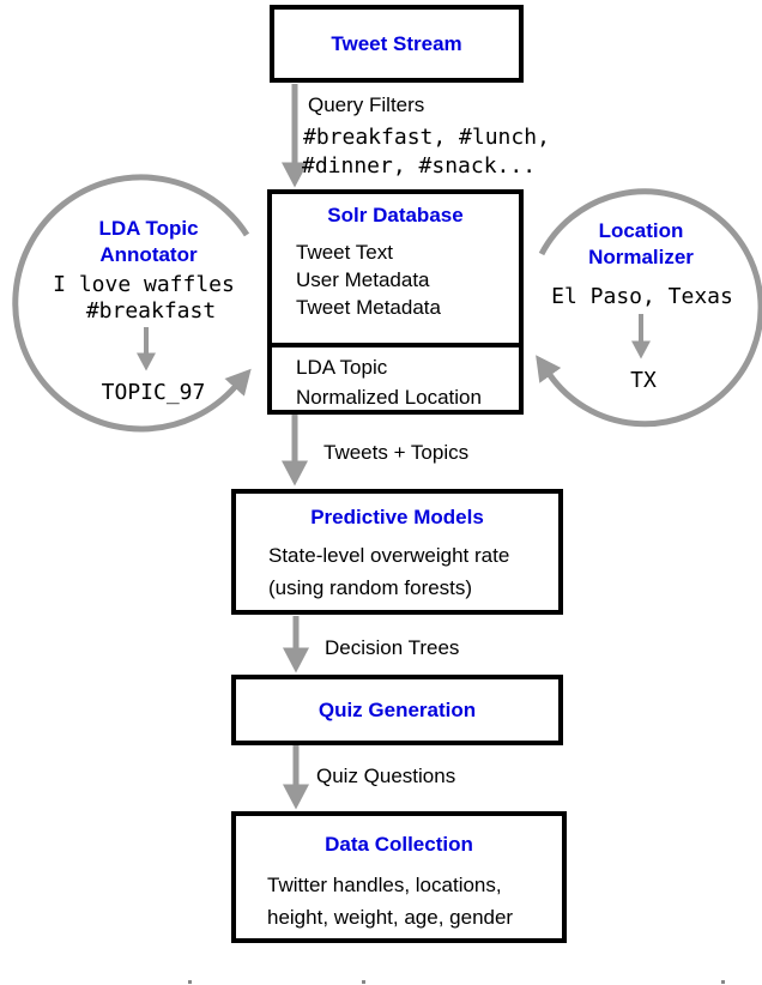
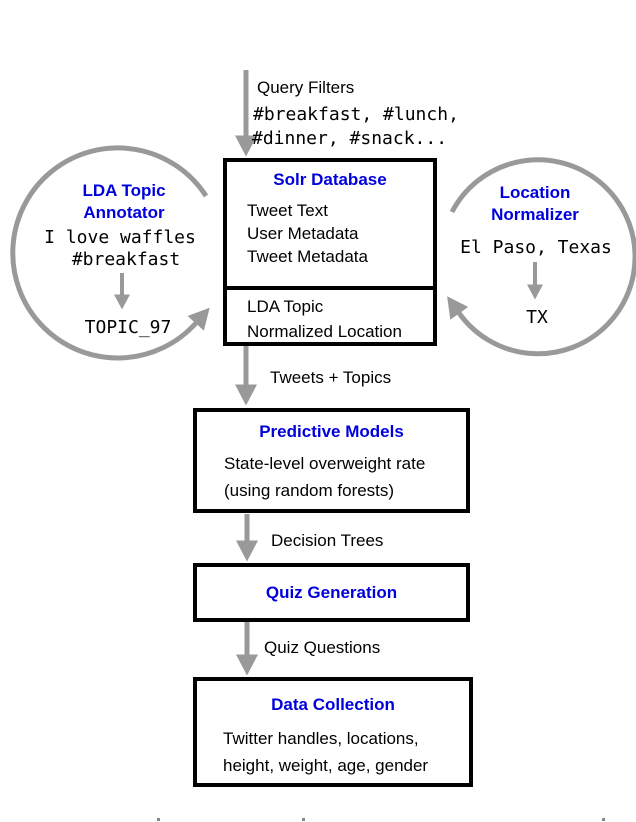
- Tweet Stream
  Query Filters
  #breakfast, #lunch,
  #dinner, #snack...
  Solr Database
  Tweet Text
  User Metadata
  Tweet Metadata
  LDA Topic
  Normalized Location
  LDA Topic
  Annotator
  I love waffles
  #breakfast
  TOPIC_97
  Location
  Normalizer
  El Paso, Texas
  TX
  Tweets + Topics
  Predictive Models
  State-level overweight rate
  (using random forests)
  Decision Trees
  Quiz Generation
  Quiz Questions
  Data Collection
  Twitter handles, locations,
  height, weight, age, gender
